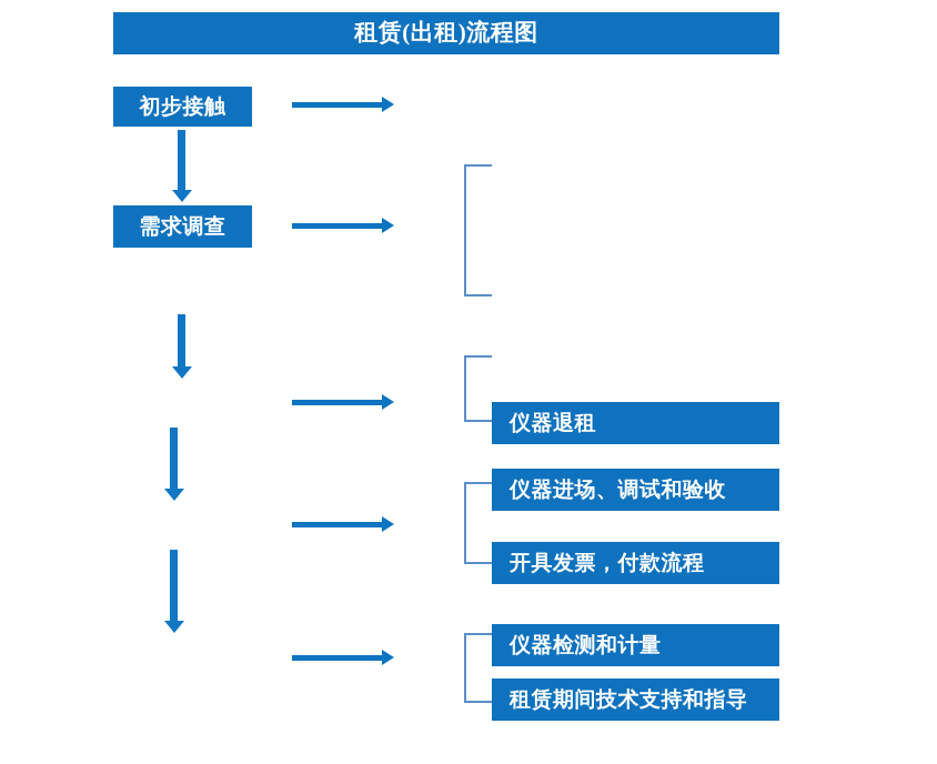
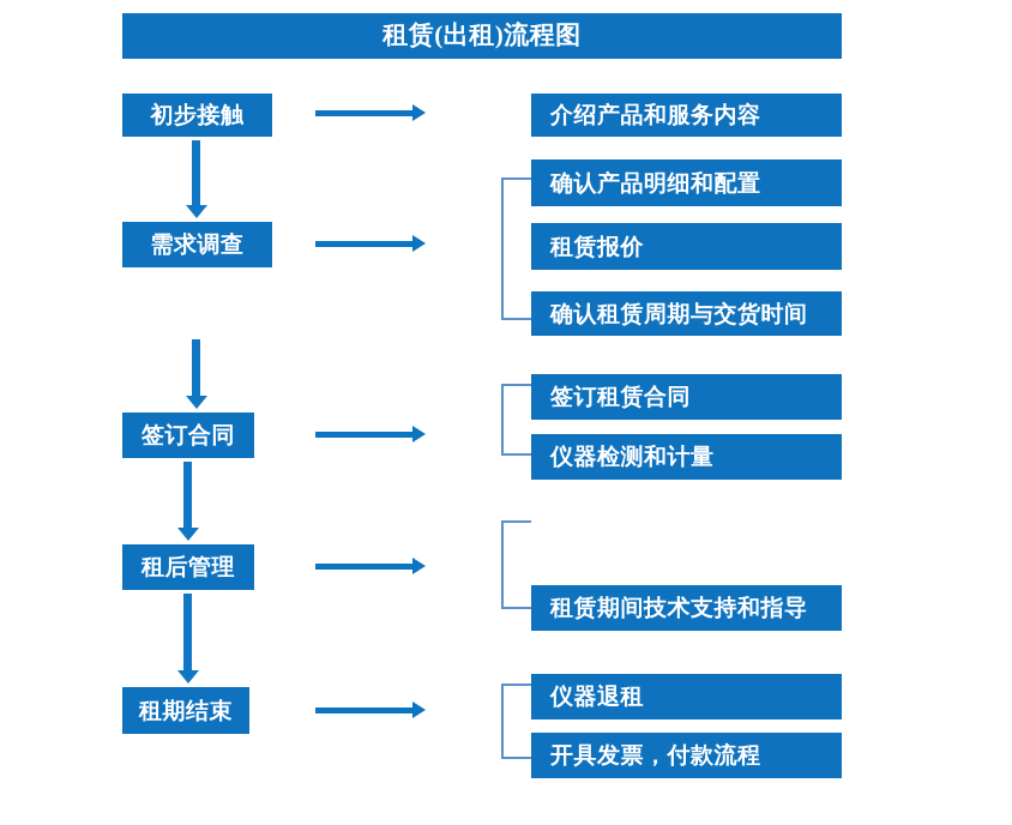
  租赁(出租)流程图
  初步接触
  需求调查
+ 签订合同
+ 租后管理
+ 租期结束
+ 介绍产品和服务内容
+ 确认产品明细和配置
+ 租赁报价
+ 确认租赁周期与交货时间
+ 签订租赁合同
- 仪器退租
+ 仪器检测和计量
- 仪器进场、调试和验收
- 开具发票，付款流程
+ 租赁期间技术支持和指导
- 仪器检测和计量
+ 仪器退租
- 租赁期间技术支持和指导
+ 开具发票，付款流程
